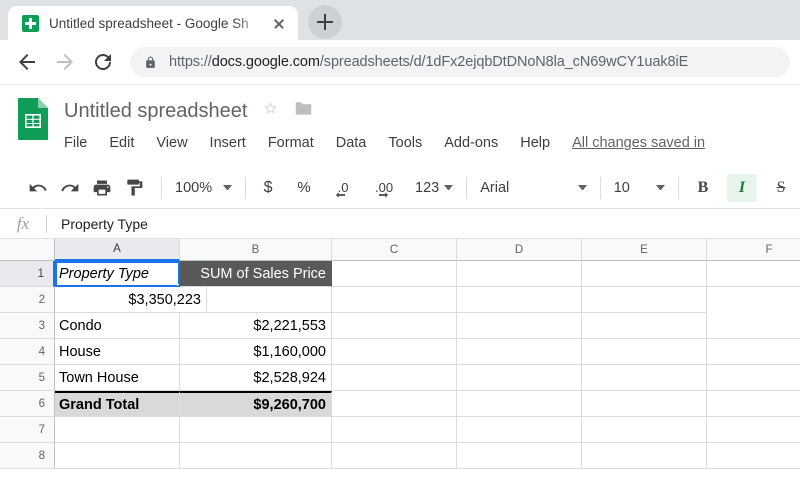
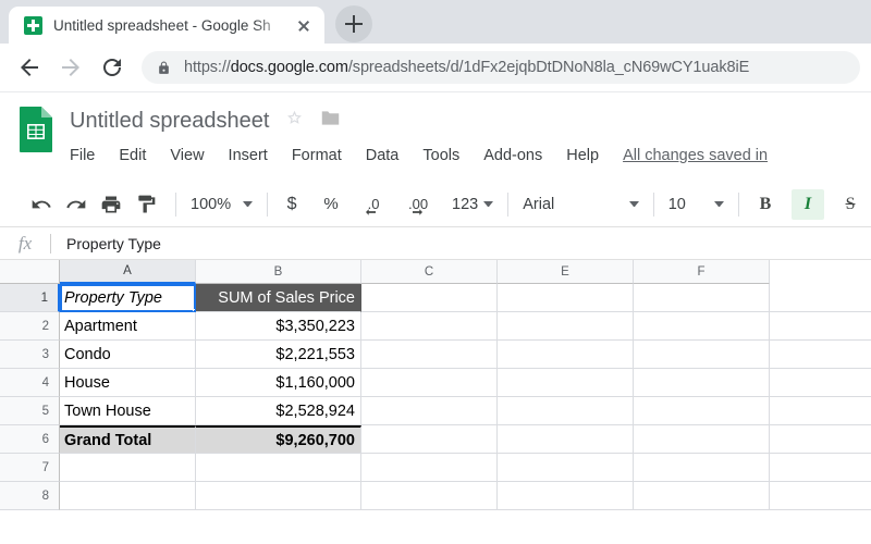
  Untitled spreadsheet - Google Sh
  https://docs.google.com/spreadsheets/d/1dFx2ejqbDtDNoN8la_cN69wCY1uak8iE
  Untitled spreadsheet
  File
  Edit
  View
  Insert
  Format
  Data
  Tools
  Add-ons
  Help
  All changes saved in
  100%
  $
  %
  .0
  .00
  123
  Arial
  10
  B
  I
  S
  fx
  Property Type
  A
  B
  C
- D
  E
  F
  1
  Property Type
  SUM of Sales Price
  2
+ Apartment
  $3,350,223
  3
  Condo
  $2,221,553
  4
  House
  $1,160,000
  5
  Town House
  $2,528,924
  6
  Grand Total
  $9,260,700
  7
  8
